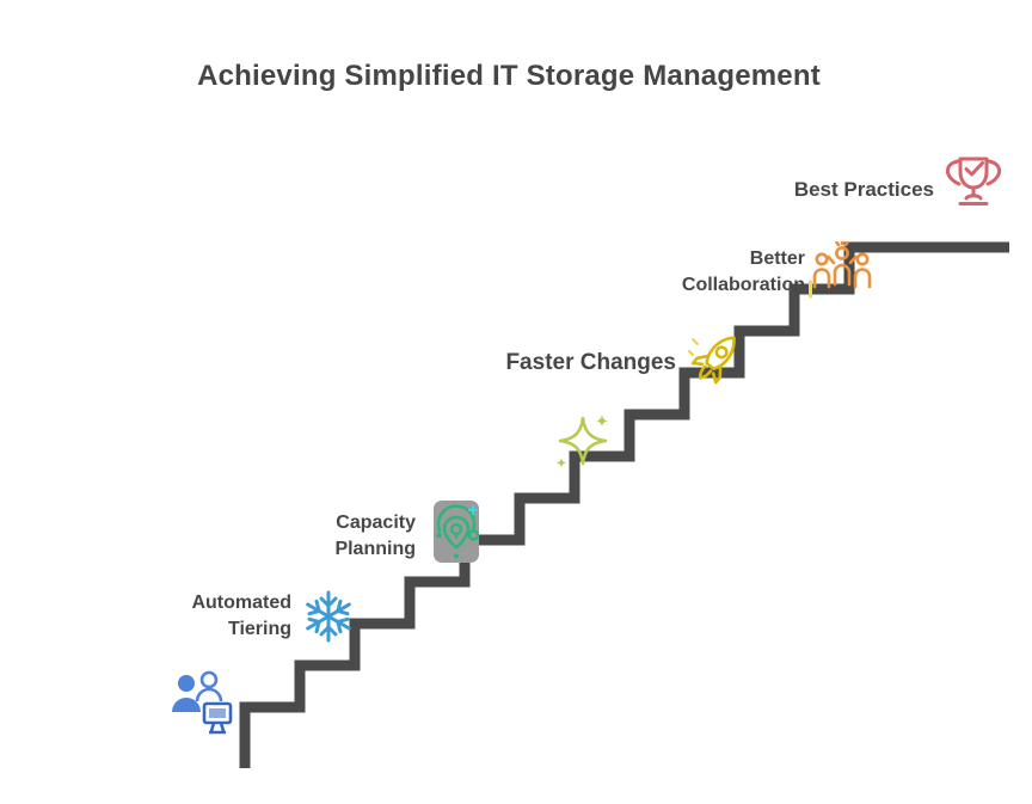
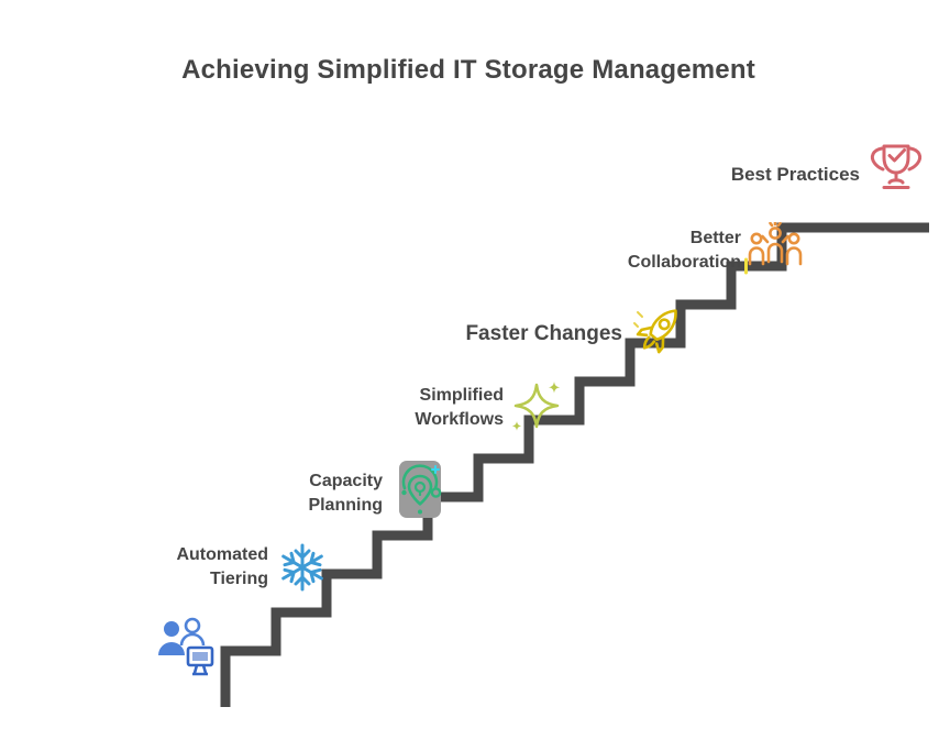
  Achieving Simplified IT Storage Management
  Automated
  Tiering
  Capacity
  Planning
+ Simplified
+ Workflows
  Faster Changes
  Better
  Collaboration
  Best Practices
